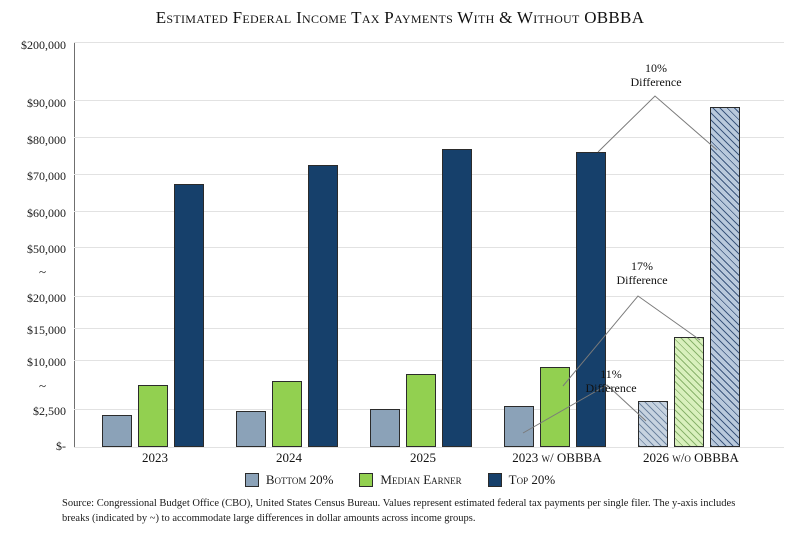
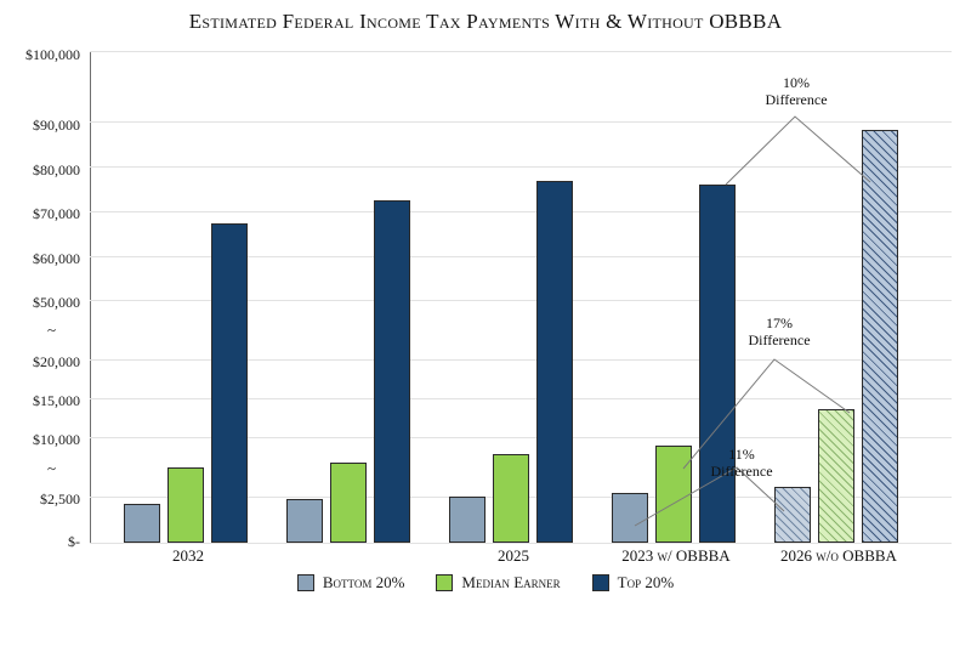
  Estimated Federal Income Tax Payments With & Without OBBBA
  $-
  $2,500
  ~
  $10,000
  $15,000
  $20,000
  ~
  $50,000
  $60,000
  $70,000
  $80,000
  $90,000
- $200,000
+ $100,000
  10%
  Difference
  17%
  Difference
  11%
  Difference
- 2023
+ 2032
- 2024
  2025
  2023 w/ OBBBA
  2026 w/o OBBBA
  Bottom 20%
  Median Earner
  Top 20%
- Source: Congressional Budget Office (CBO), United States Census Bureau. Values represent estimated federal tax payments per single filer. The y-axis includes breaks (indicated by ~) to accommodate large differences in dollar amounts across income groups.
